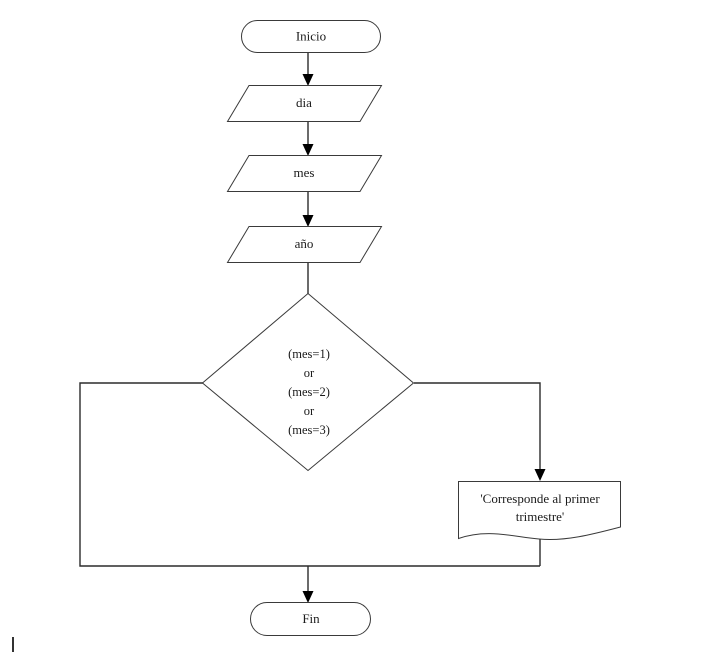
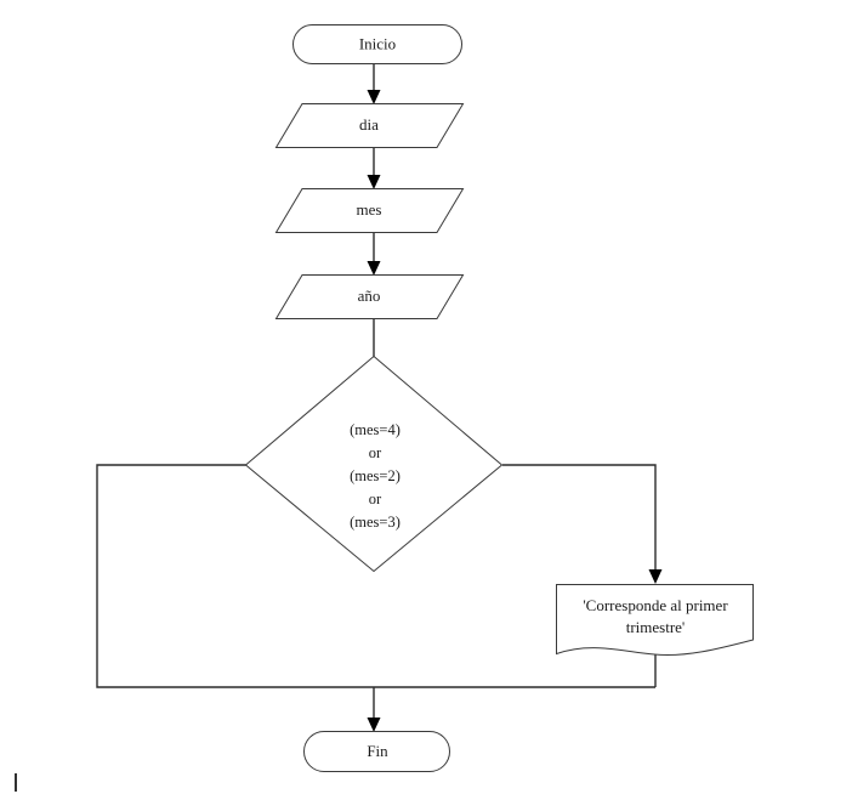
  Inicio
  dia
  mes
  año
- (mes=1)
+ (mes=4)
  or
  (mes=2)
  or
  (mes=3)
  'Corresponde al primer
  trimestre'
  Fin
